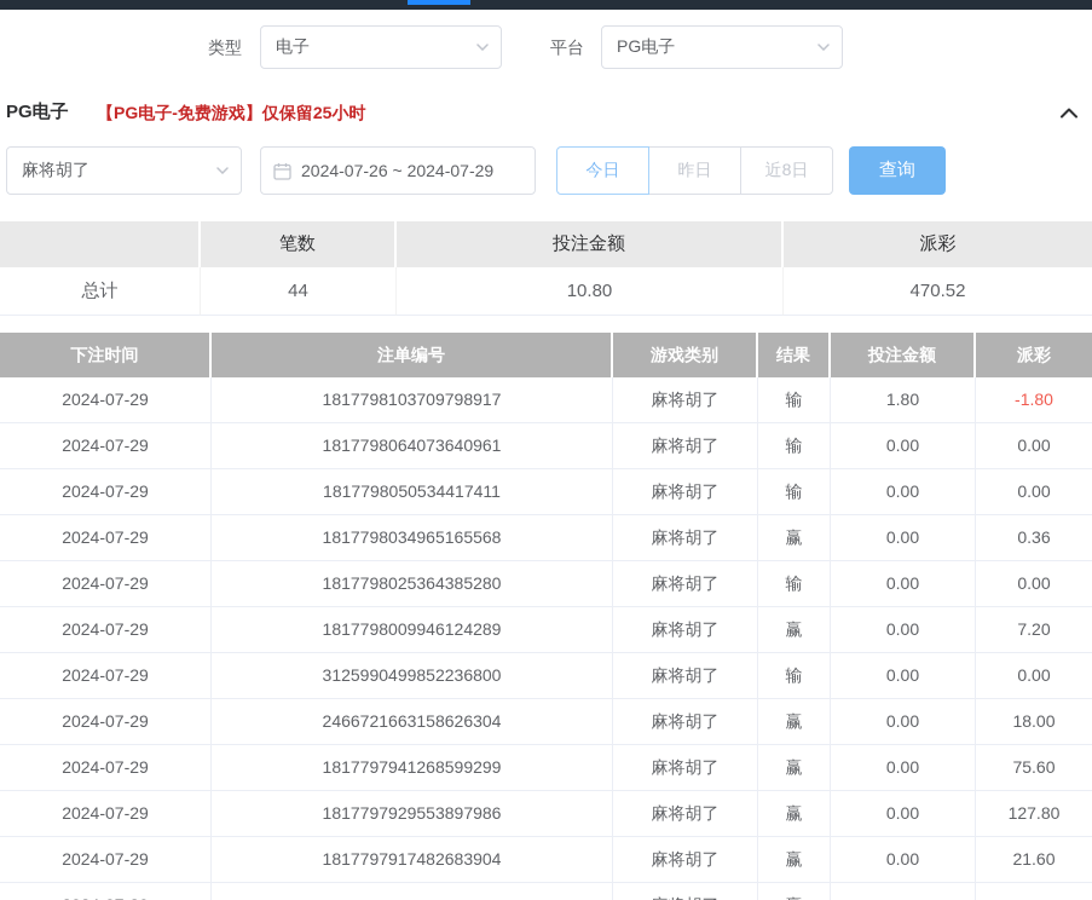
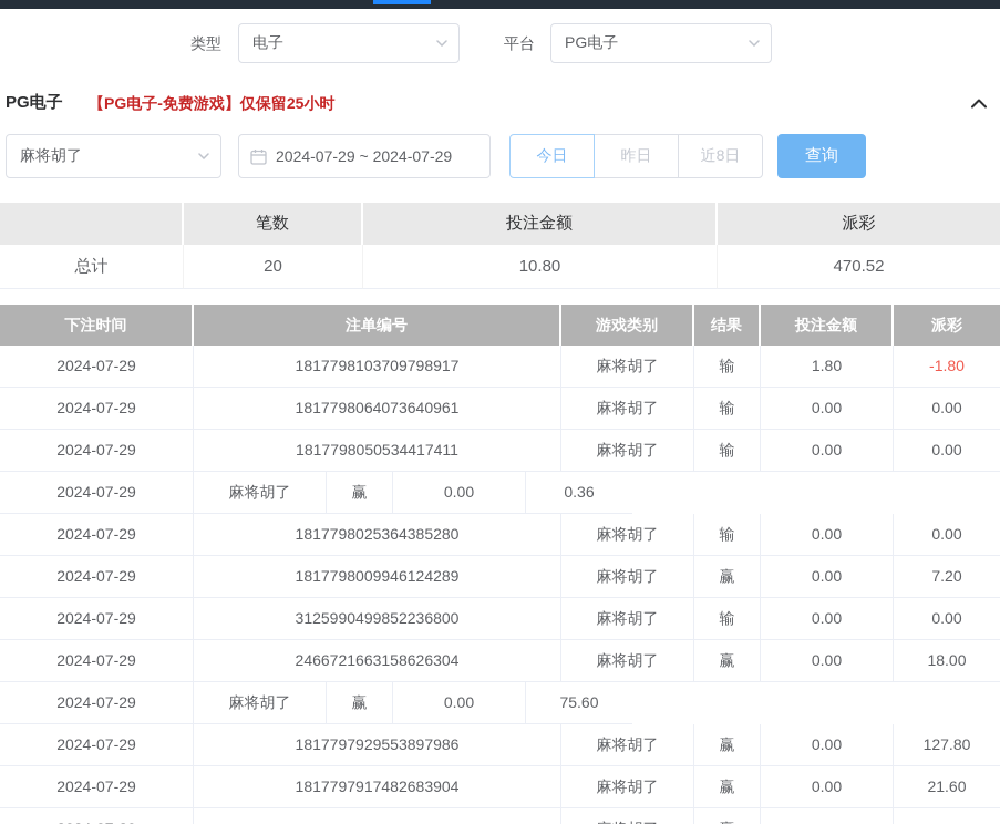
  类型
  电子
  平台
  PG电子
  PG电子
  【PG电子-免费游戏】仅保留25小时
  麻将胡了
- 2024-07-26 ~ 2024-07-29
+ 2024-07-29 ~ 2024-07-29
  今日
  昨日
  近8日
  查询
  笔数
  投注金额
  派彩
  总计
- 44
+ 20
  10.80
  470.52
  下注时间
  注单编号
  游戏类别
  结果
  投注金额
  派彩
  2024-07-29
  1817798103709798917
  麻将胡了
  输
  1.80
  -1.80
  2024-07-29
  1817798064073640961
  麻将胡了
  输
  0.00
  0.00
  2024-07-29
  1817798050534417411
  麻将胡了
  输
  0.00
  0.00
  2024-07-29
- 1817798034965165568
  麻将胡了
  赢
  0.00
  0.36
  2024-07-29
  1817798025364385280
  麻将胡了
  输
  0.00
  0.00
  2024-07-29
  1817798009946124289
  麻将胡了
  赢
  0.00
  7.20
  2024-07-29
  3125990499852236800
  麻将胡了
  输
  0.00
  0.00
  2024-07-29
  2466721663158626304
  麻将胡了
  赢
  0.00
  18.00
  2024-07-29
- 1817797941268599299
  麻将胡了
  赢
  0.00
  75.60
  2024-07-29
  1817797929553897986
  麻将胡了
  赢
  0.00
  127.80
  2024-07-29
  1817797917482683904
  麻将胡了
  赢
  0.00
  21.60
